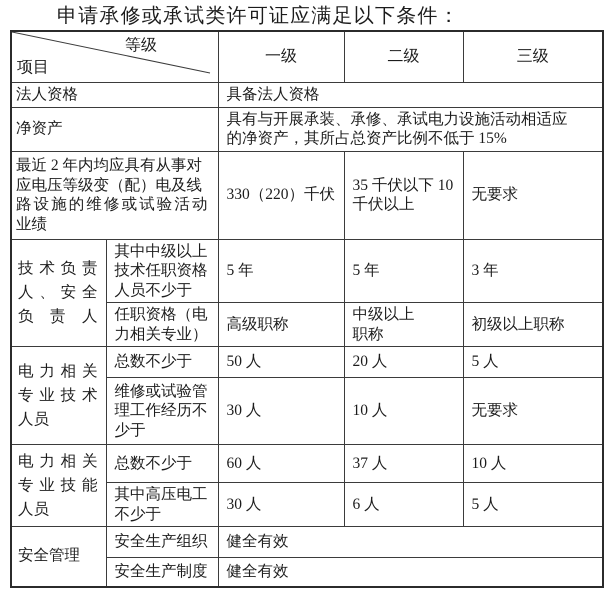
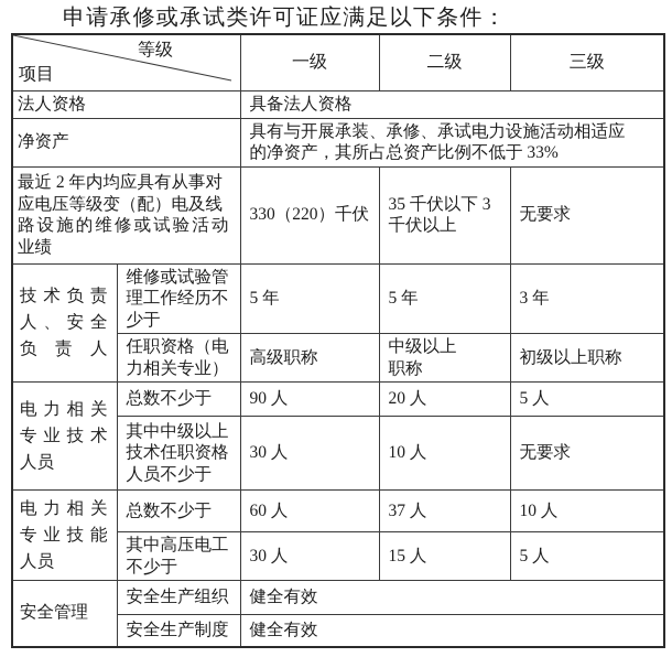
  申请承修或承试类许可证应满足以下条件：
  等级 项目	一级	二级	三级
  法人资格	具备法人资格
- 净资产	具有与开展承装、承修、承试电力设施活动相适应 的净资产，其所占总资产比例不低于 15%
+ 净资产	具有与开展承装、承修、承试电力设施活动相适应 的净资产，其所占总资产比例不低于 33%
- 最近 2 年内均应具有从事对 应电压等级变（配）电及线 路设施的维修或试验活动 业绩	330（220）千伏	35 千伏以下 10 千伏以上	无要求
+ 最近 2 年内均应具有从事对 应电压等级变（配）电及线 路设施的维修或试验活动 业绩	330（220）千伏	35 千伏以下 3 千伏以上	无要求
- 技术负责 人、安全 负责人	其中中级以上 技术任职资格 人员不少于	5 年	5 年	3 年
+ 技术负责 人、安全 负责人	维修或试验管 理工作经历不 少于	5 年	5 年	3 年
  任职资格（电 力相关专业）	高级职称	中级以上 职称	初级以上职称
- 电力相关 专业技术 人员	总数不少于	50 人	20 人	5 人
+ 电力相关 专业技术 人员	总数不少于	90 人	20 人	5 人
- 维修或试验管 理工作经历不 少于	30 人	10 人	无要求
+ 其中中级以上 技术任职资格 人员不少于	30 人	10 人	无要求
  电力相关 专业技能 人员	总数不少于	60 人	37 人	10 人
- 其中高压电工 不少于	30 人	6 人	5 人
+ 其中高压电工 不少于	30 人	15 人	5 人
  安全管理	安全生产组织	健全有效
  安全生产制度	健全有效
